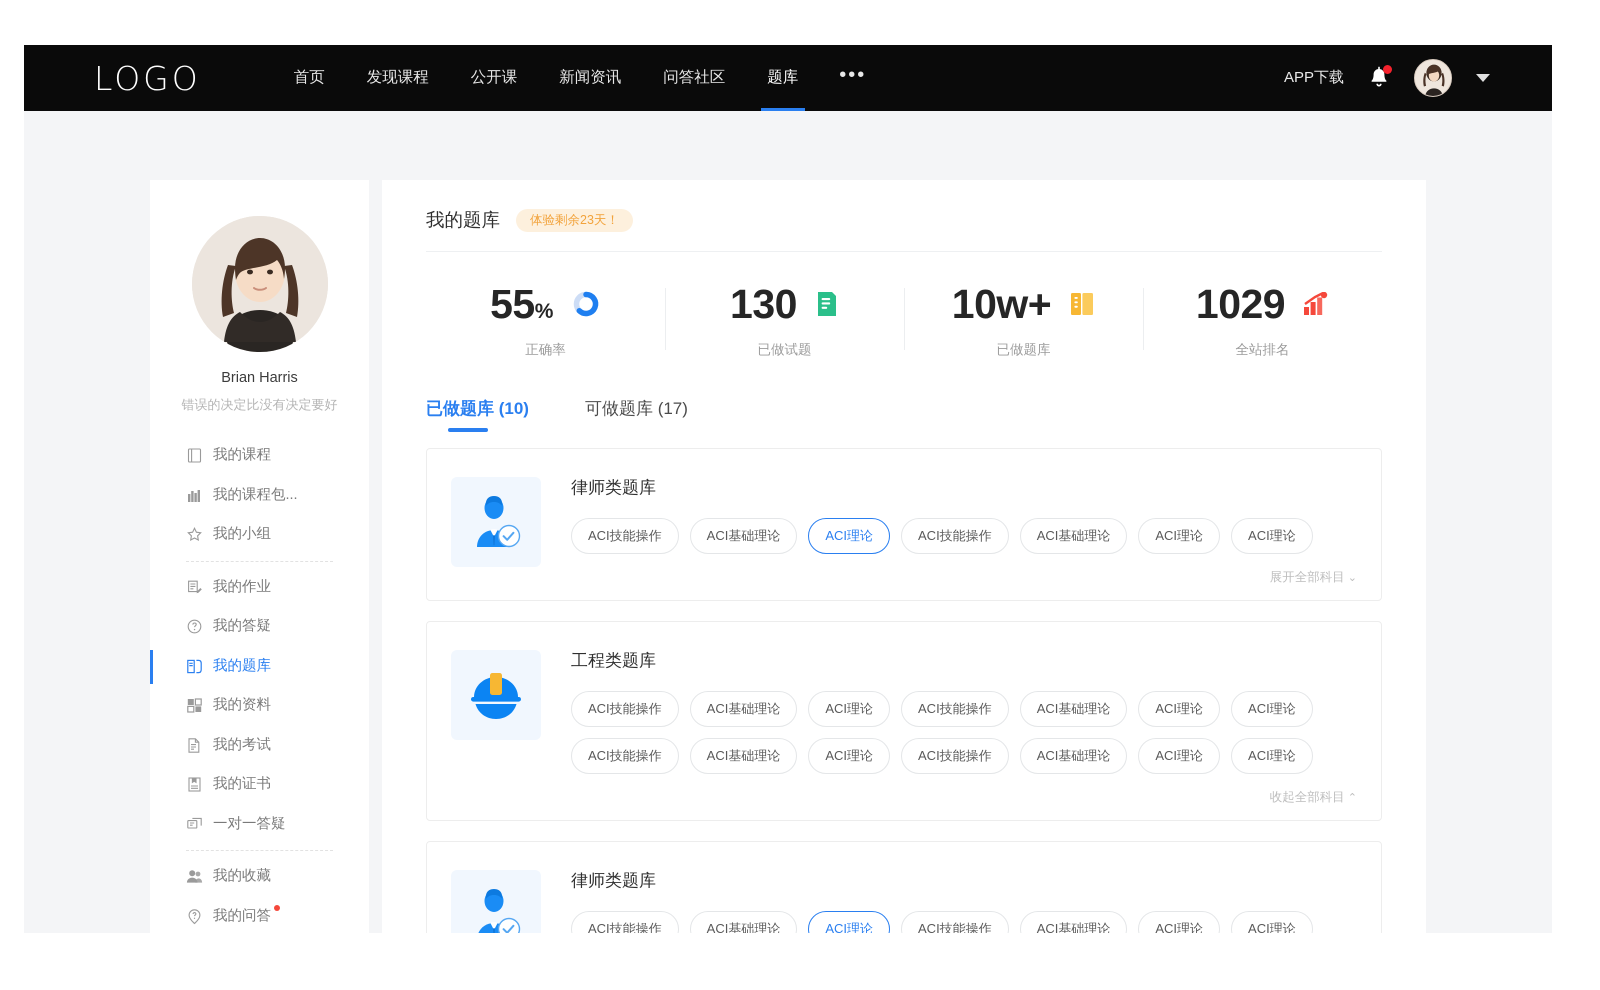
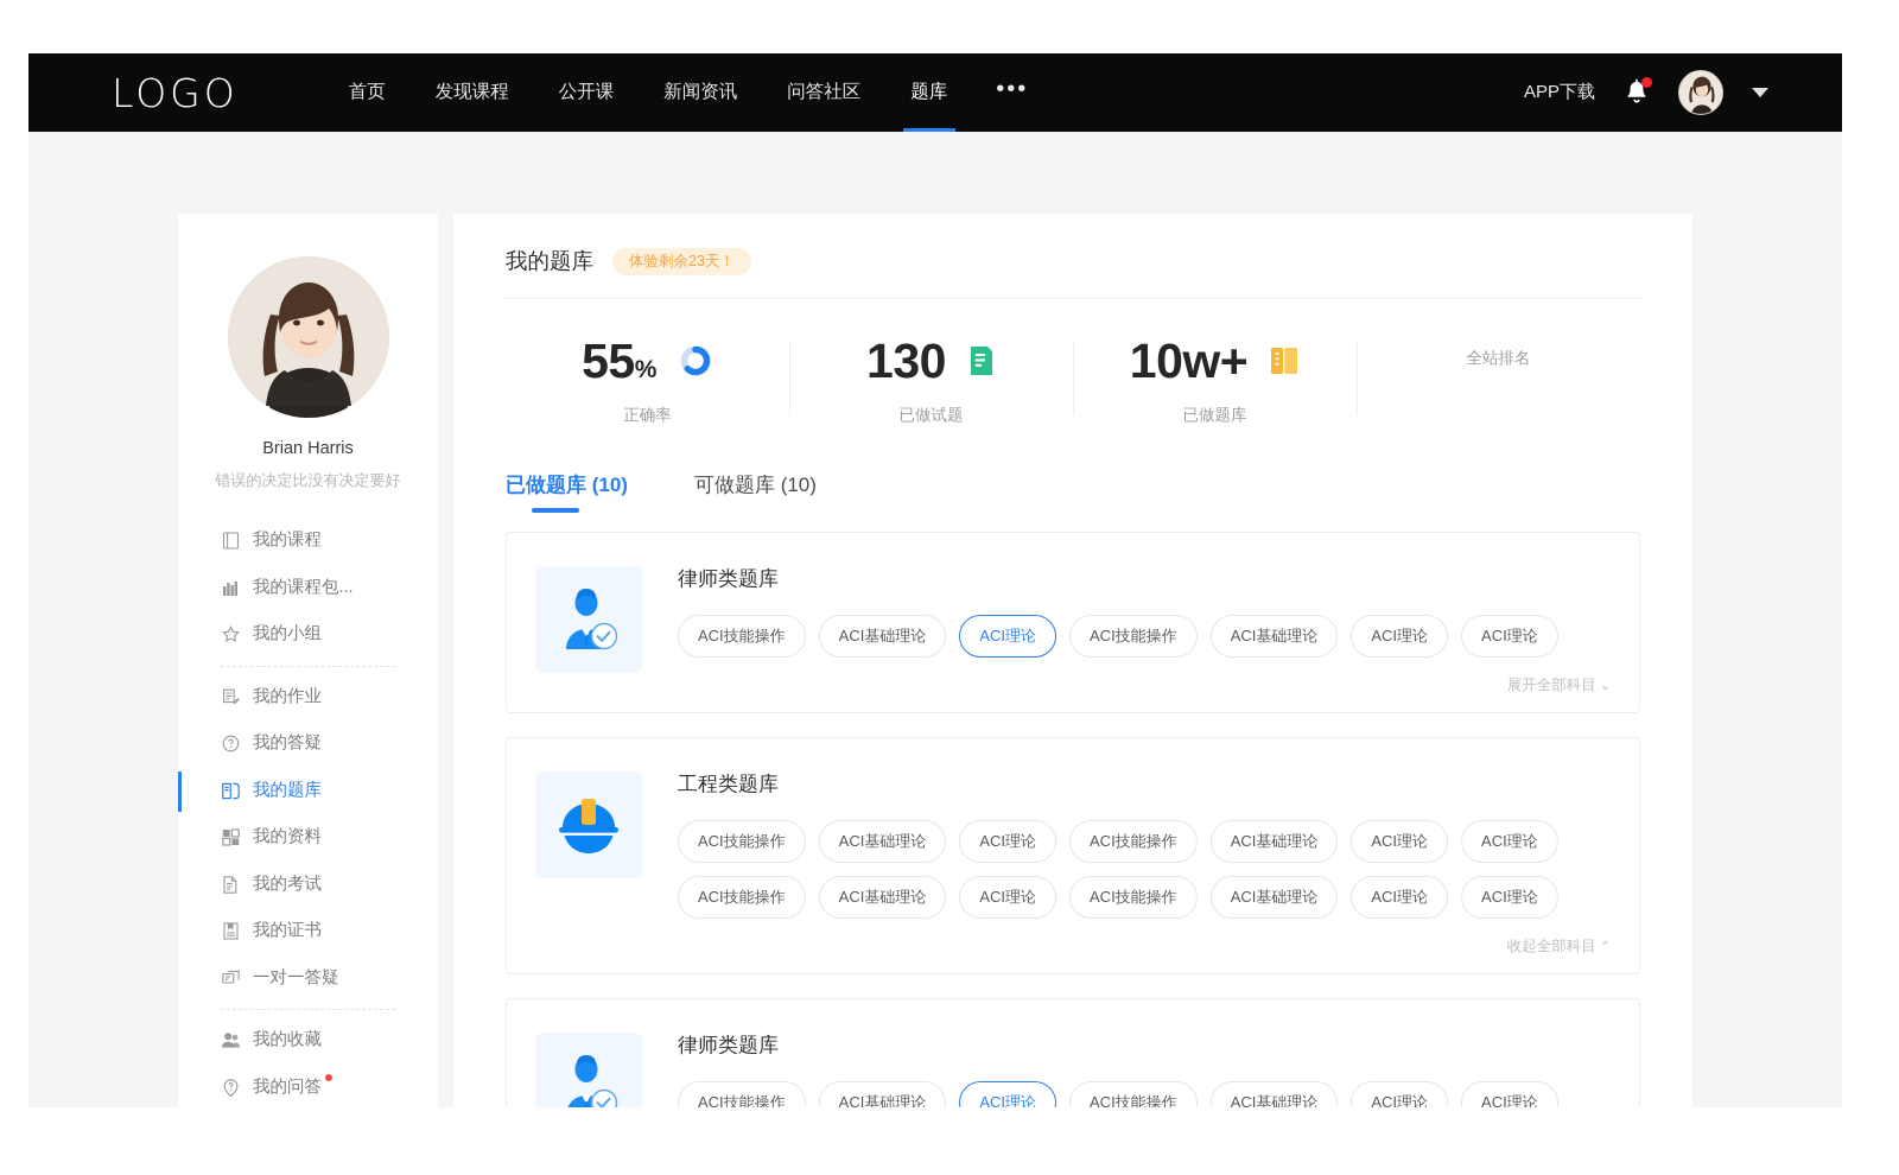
  LOGO
  首页
  发现课程
  公开课
  新闻资讯
  问答社区
  题库
  •••
  APP下载
  Brian Harris
  错误的决定比没有决定要好
  我的课程
  我的课程包...
  我的小组
  我的作业
  我的答疑
  我的题库
  我的资料
  我的考试
  我的证书
  一对一答疑
  我的收藏
  我的问答
  我的题库
  体验剩余23天！
  55%
  正确率
  130
  已做试题
  10w+
  已做题库
- 1029
  全站排名
  已做题库 (10)
- 可做题库 (17)
+ 可做题库 (10)
  律师类题库
  ACI技能操作
  ACI基础理论
  ACI理论
  ACI技能操作
  ACI基础理论
  ACI理论
  ACI理论
  展开全部科目 ⌄
  工程类题库
  ACI技能操作
  ACI基础理论
  ACI理论
  ACI技能操作
  ACI基础理论
  ACI理论
  ACI理论
  ACI技能操作
  ACI基础理论
  ACI理论
  ACI技能操作
  ACI基础理论
  ACI理论
  ACI理论
  收起全部科目 ⌃
  律师类题库
  ACI技能操作
  ACI基础理论
  ACI理论
  ACI技能操作
  ACI基础理论
  ACI理论
  ACI理论
